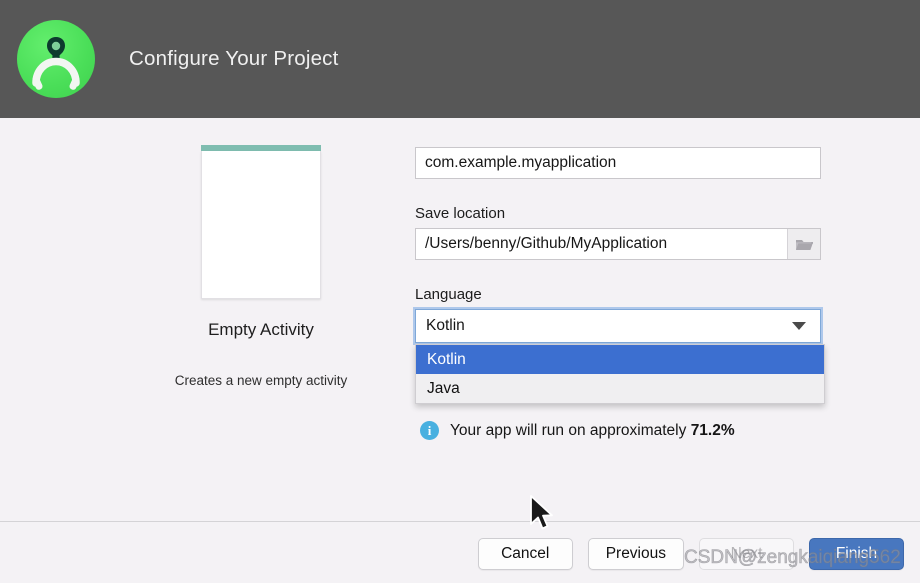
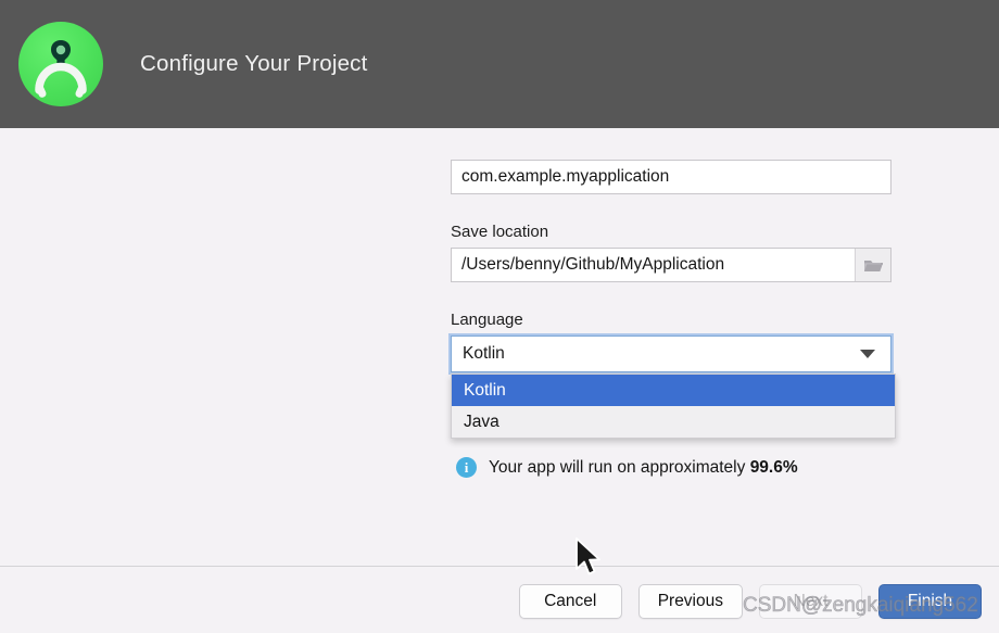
  Configure Your Project
- Empty Activity
- Creates a new empty activity
  com.example.myapplication
  Save location
  /Users/benny/Github/MyApplication
  Language
  Kotlin
  Kotlin
  Java
  i
- Your app will run on approximately 71.2%
+ Your app will run on approximately 99.6%
  Cancel
  Previous
  Next
  Finish
  CSDN@zengkaiqiang562
